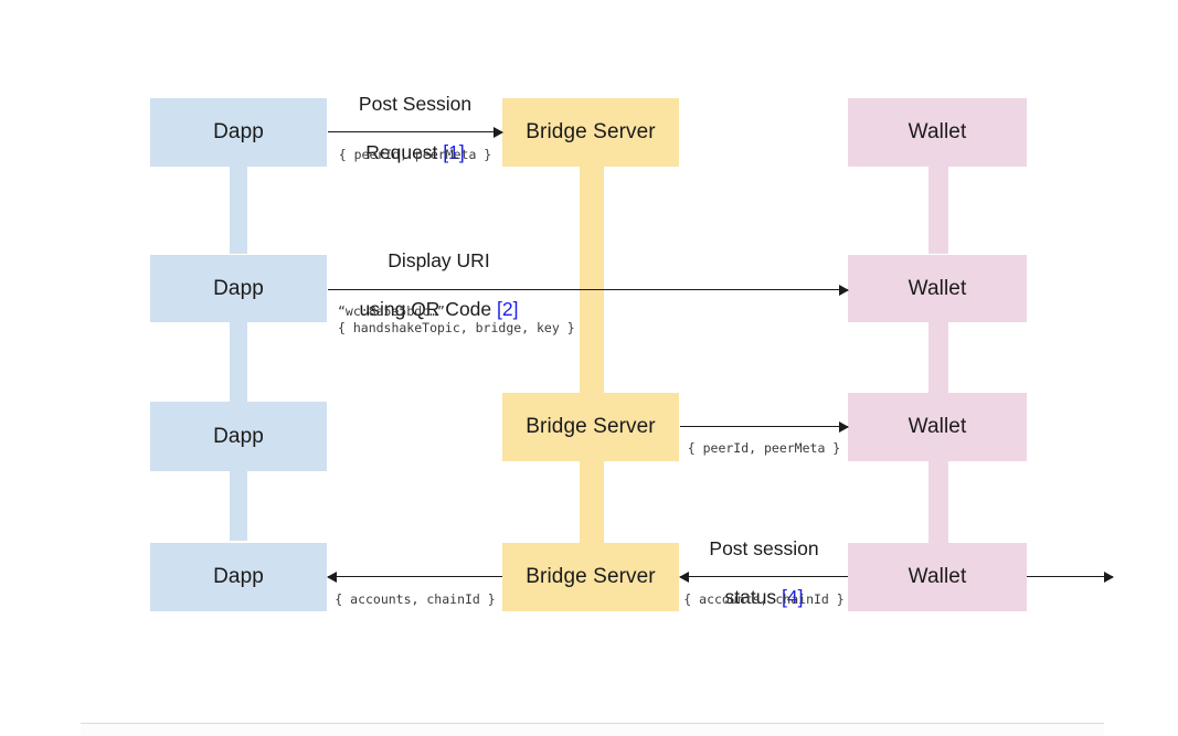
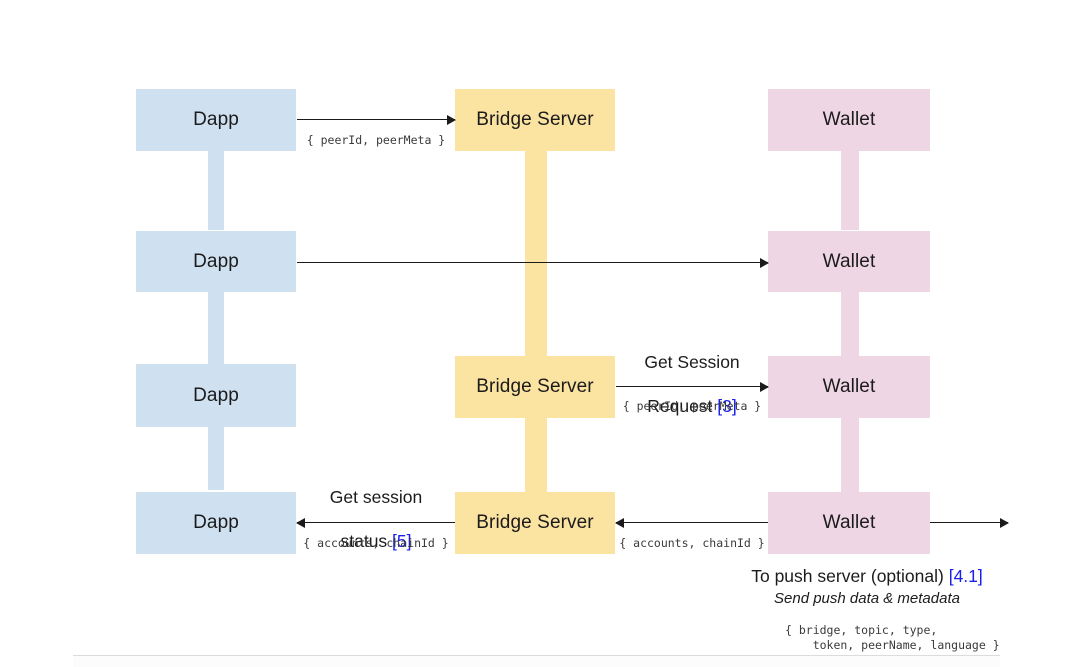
  Dapp
  Bridge Server
  Wallet
- Post Session
- Request [1]
  { peerId, peerMeta }
  Dapp
  Wallet
- Display URI
- using QR Code [2]
- “wc:8a5e5bdc…”
- { handshakeTopic, bridge, key }
  Dapp
  Bridge Server
  Wallet
+ Get Session
+ Request [3]
  { peerId, peerMeta }
  Dapp
  Bridge Server
  Wallet
+ Get session
+ status [5]
  { accounts, chainId }
- Post session
- status [4]
  { accounts, chainId }
+ To push server (optional) [4.1]
+ Send push data & metadata
+ { bridge, topic, type,
+ token, peerName, language }
